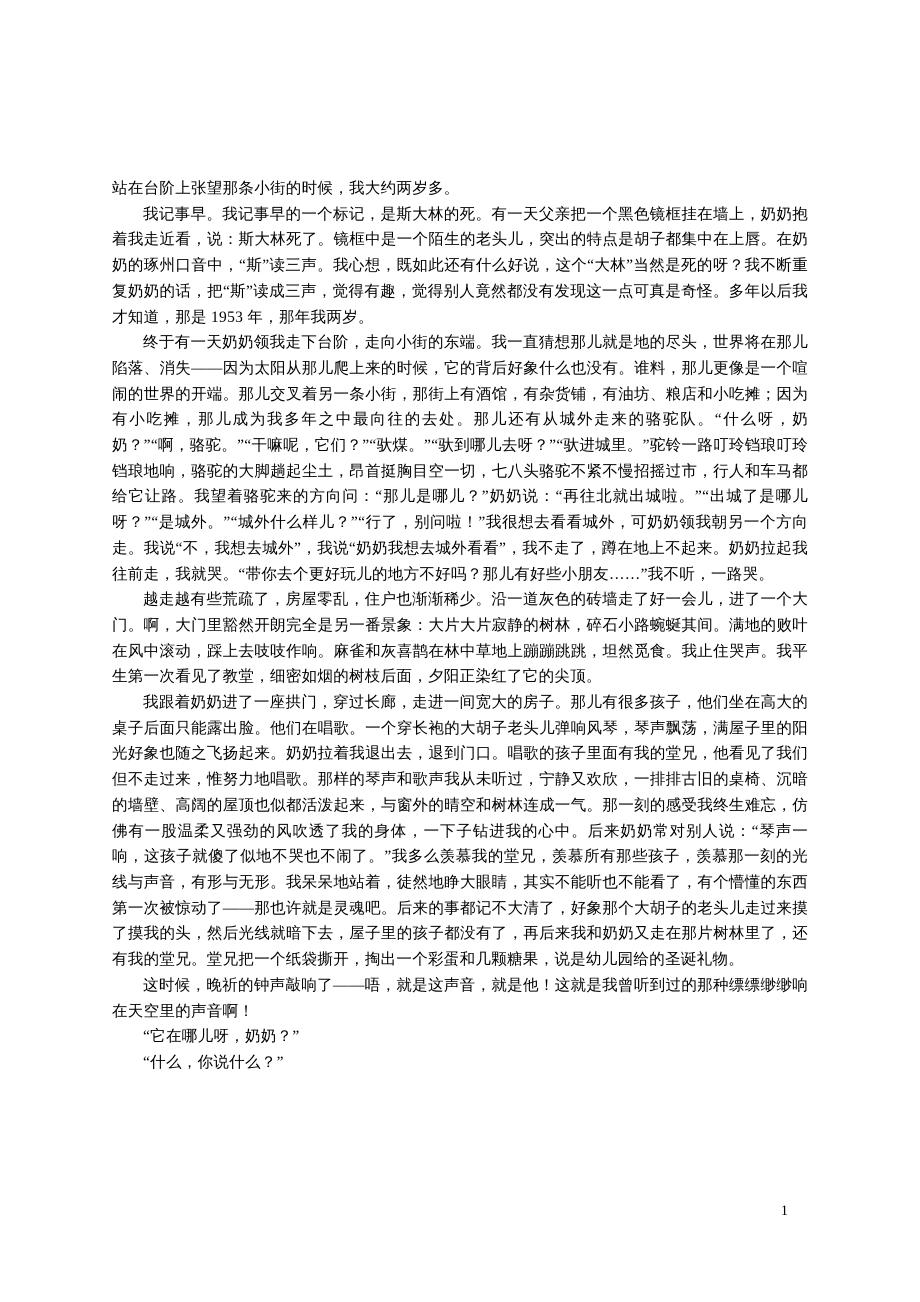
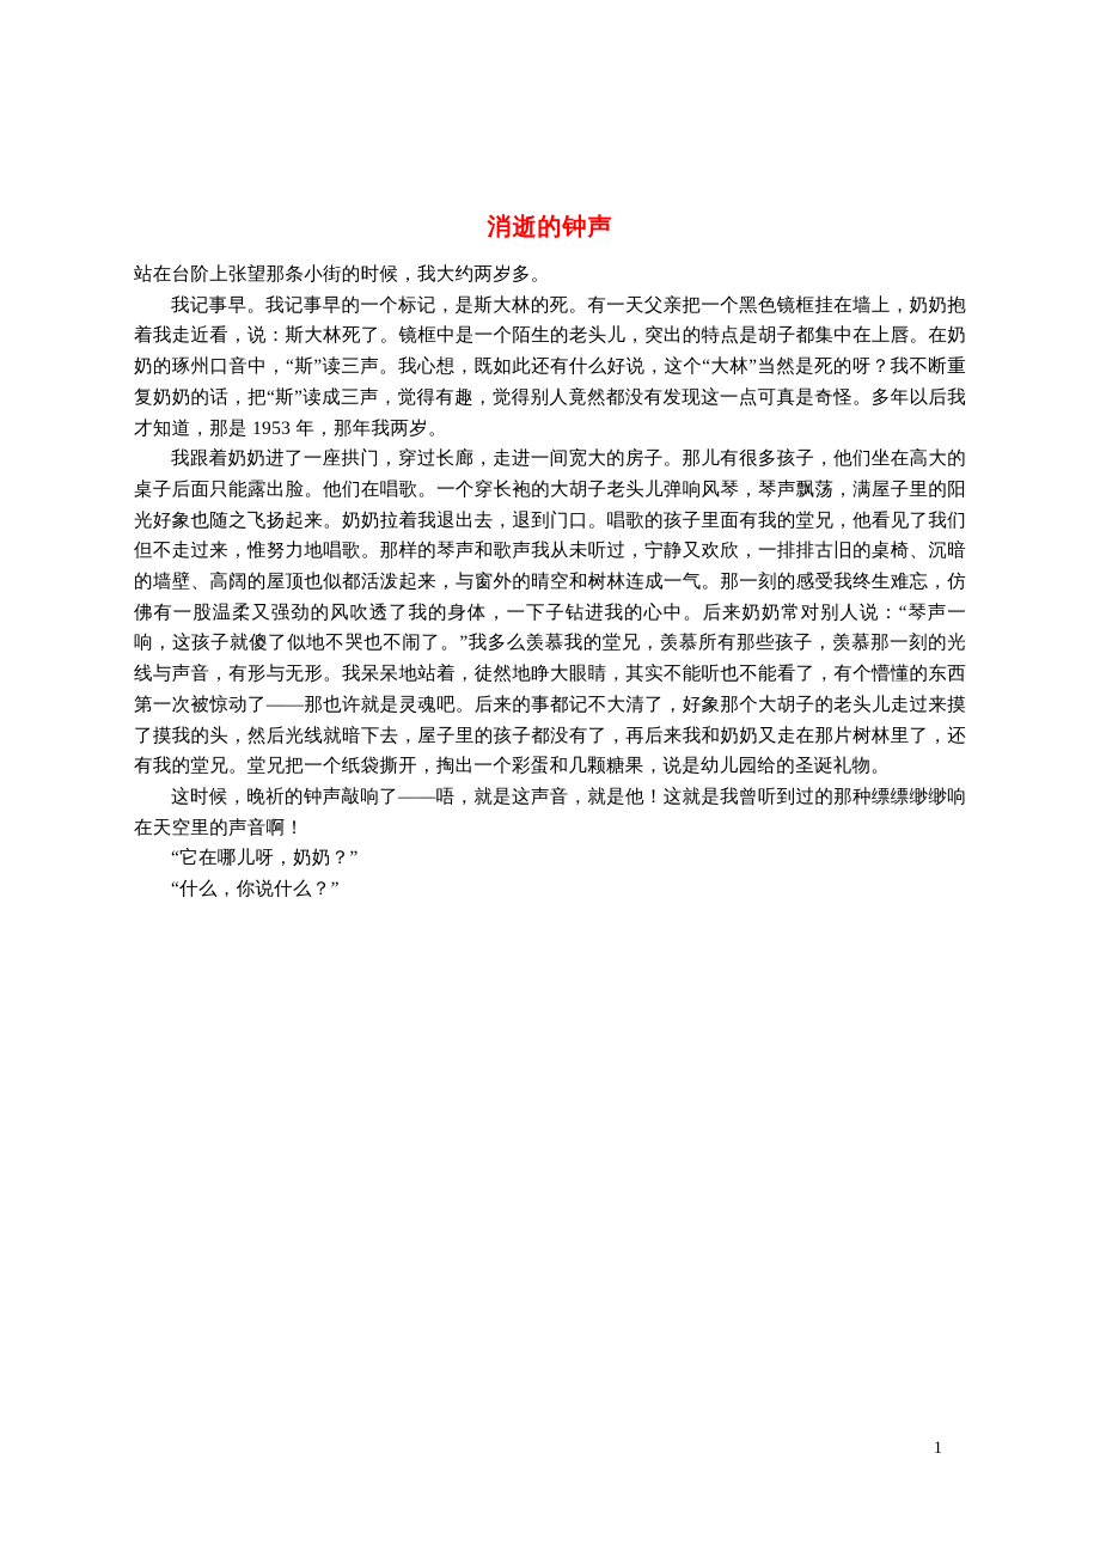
+ 消逝的钟声
  站在台阶上张望那条小街的时候，我大约两岁多。
  我记事早。我记事早的一个标记，是斯大林的死。有一天父亲把一个黑色镜框挂在墙上，奶奶抱着我走近看，说：斯大林死了。镜框中是一个陌生的老头儿，突出的特点是胡子都集中在上唇。在奶奶的琢州口音中，“斯”读三声。我心想，既如此还有什么好说，这个“大林”当然是死的呀？我不断重复奶奶的话，把“斯”读成三声，觉得有趣，觉得别人竟然都没有发现这一点可真是奇怪。多年以后我才知道，那是 1953 年，那年我两岁。
- 终于有一天奶奶领我走下台阶，走向小街的东端。我一直猜想那儿就是地的尽头，世界将在那儿陷落、消失——因为太阳从那儿爬上来的时候，它的背后好象什么也没有。谁料，那儿更像是一个喧闹的世界的开端。那儿交叉着另一条小街，那街上有酒馆，有杂货铺，有油坊、粮店和小吃摊；因为有小吃摊，那儿成为我多年之中最向往的去处。那儿还有从城外走来的骆驼队。“什么呀，奶奶？”“啊，骆驼。”“干嘛呢，它们？”“驮煤。”“驮到哪儿去呀？”“驮进城里。”驼铃一路叮玲铛琅叮玲铛琅地响，骆驼的大脚趟起尘土，昂首挺胸目空一切，七八头骆驼不紧不慢招摇过市，行人和车马都给它让路。我望着骆驼来的方向问：“那儿是哪儿？”奶奶说：“再往北就出城啦。”“出城了是哪儿呀？”“是城外。”“城外什么样儿？”“行了，别问啦！”我很想去看看城外，可奶奶领我朝另一个方向走。我说“不，我想去城外”，我说“奶奶我想去城外看看”，我不走了，蹲在地上不起来。奶奶拉起我往前走，我就哭。“带你去个更好玩儿的地方不好吗？那儿有好些小朋友……”我不听，一路哭。
- 越走越有些荒疏了，房屋零乱，住户也渐渐稀少。沿一道灰色的砖墙走了好一会儿，进了一个大门。啊，大门里豁然开朗完全是另一番景象：大片大片寂静的树林，碎石小路蜿蜒其间。满地的败叶在风中滚动，踩上去吱吱作响。麻雀和灰喜鹊在林中草地上蹦蹦跳跳，坦然觅食。我止住哭声。我平生第一次看见了教堂，细密如烟的树枝后面，夕阳正染红了它的尖顶。
  我跟着奶奶进了一座拱门，穿过长廊，走进一间宽大的房子。那儿有很多孩子，他们坐在高大的桌子后面只能露出脸。他们在唱歌。一个穿长袍的大胡子老头儿弹响风琴，琴声飘荡，满屋子里的阳光好象也随之飞扬起来。奶奶拉着我退出去，退到门口。唱歌的孩子里面有我的堂兄，他看见了我们但不走过来，惟努力地唱歌。那样的琴声和歌声我从未听过，宁静又欢欣，一排排古旧的桌椅、沉暗的墙壁、高阔的屋顶也似都活泼起来，与窗外的晴空和树林连成一气。那一刻的感受我终生难忘，仿佛有一股温柔又强劲的风吹透了我的身体，一下子钻进我的心中。后来奶奶常对别人说：“琴声一响，这孩子就傻了似地不哭也不闹了。”我多么羡慕我的堂兄，羡慕所有那些孩子，羡慕那一刻的光线与声音，有形与无形。我呆呆地站着，徒然地睁大眼睛，其实不能听也不能看了，有个懵懂的东西第一次被惊动了——那也许就是灵魂吧。后来的事都记不大清了，好象那个大胡子的老头儿走过来摸了摸我的头，然后光线就暗下去，屋子里的孩子都没有了，再后来我和奶奶又走在那片树林里了，还有我的堂兄。堂兄把一个纸袋撕开，掏出一个彩蛋和几颗糖果，说是幼儿园给的圣诞礼物。
  这时候，晚祈的钟声敲响了——唔，就是这声音，就是他！这就是我曾听到过的那种缥缥缈缈响在天空里的声音啊！
  “它在哪儿呀，奶奶？”
  “什么，你说什么？”
  1
